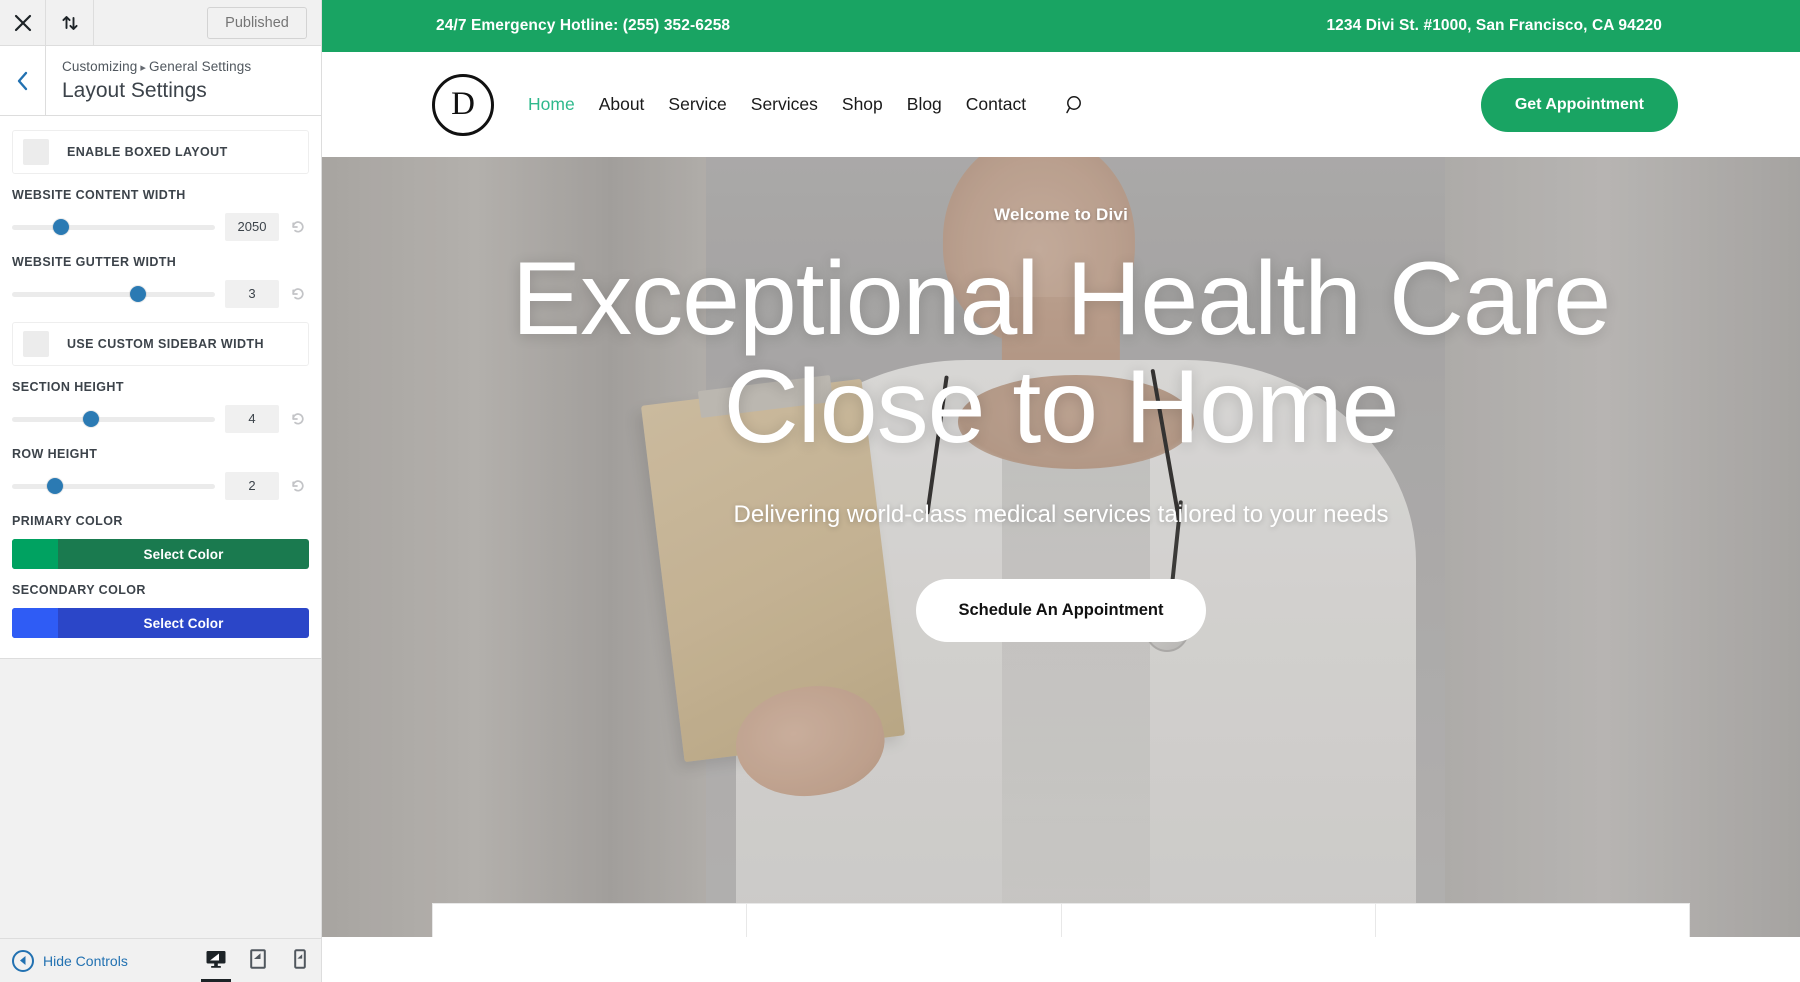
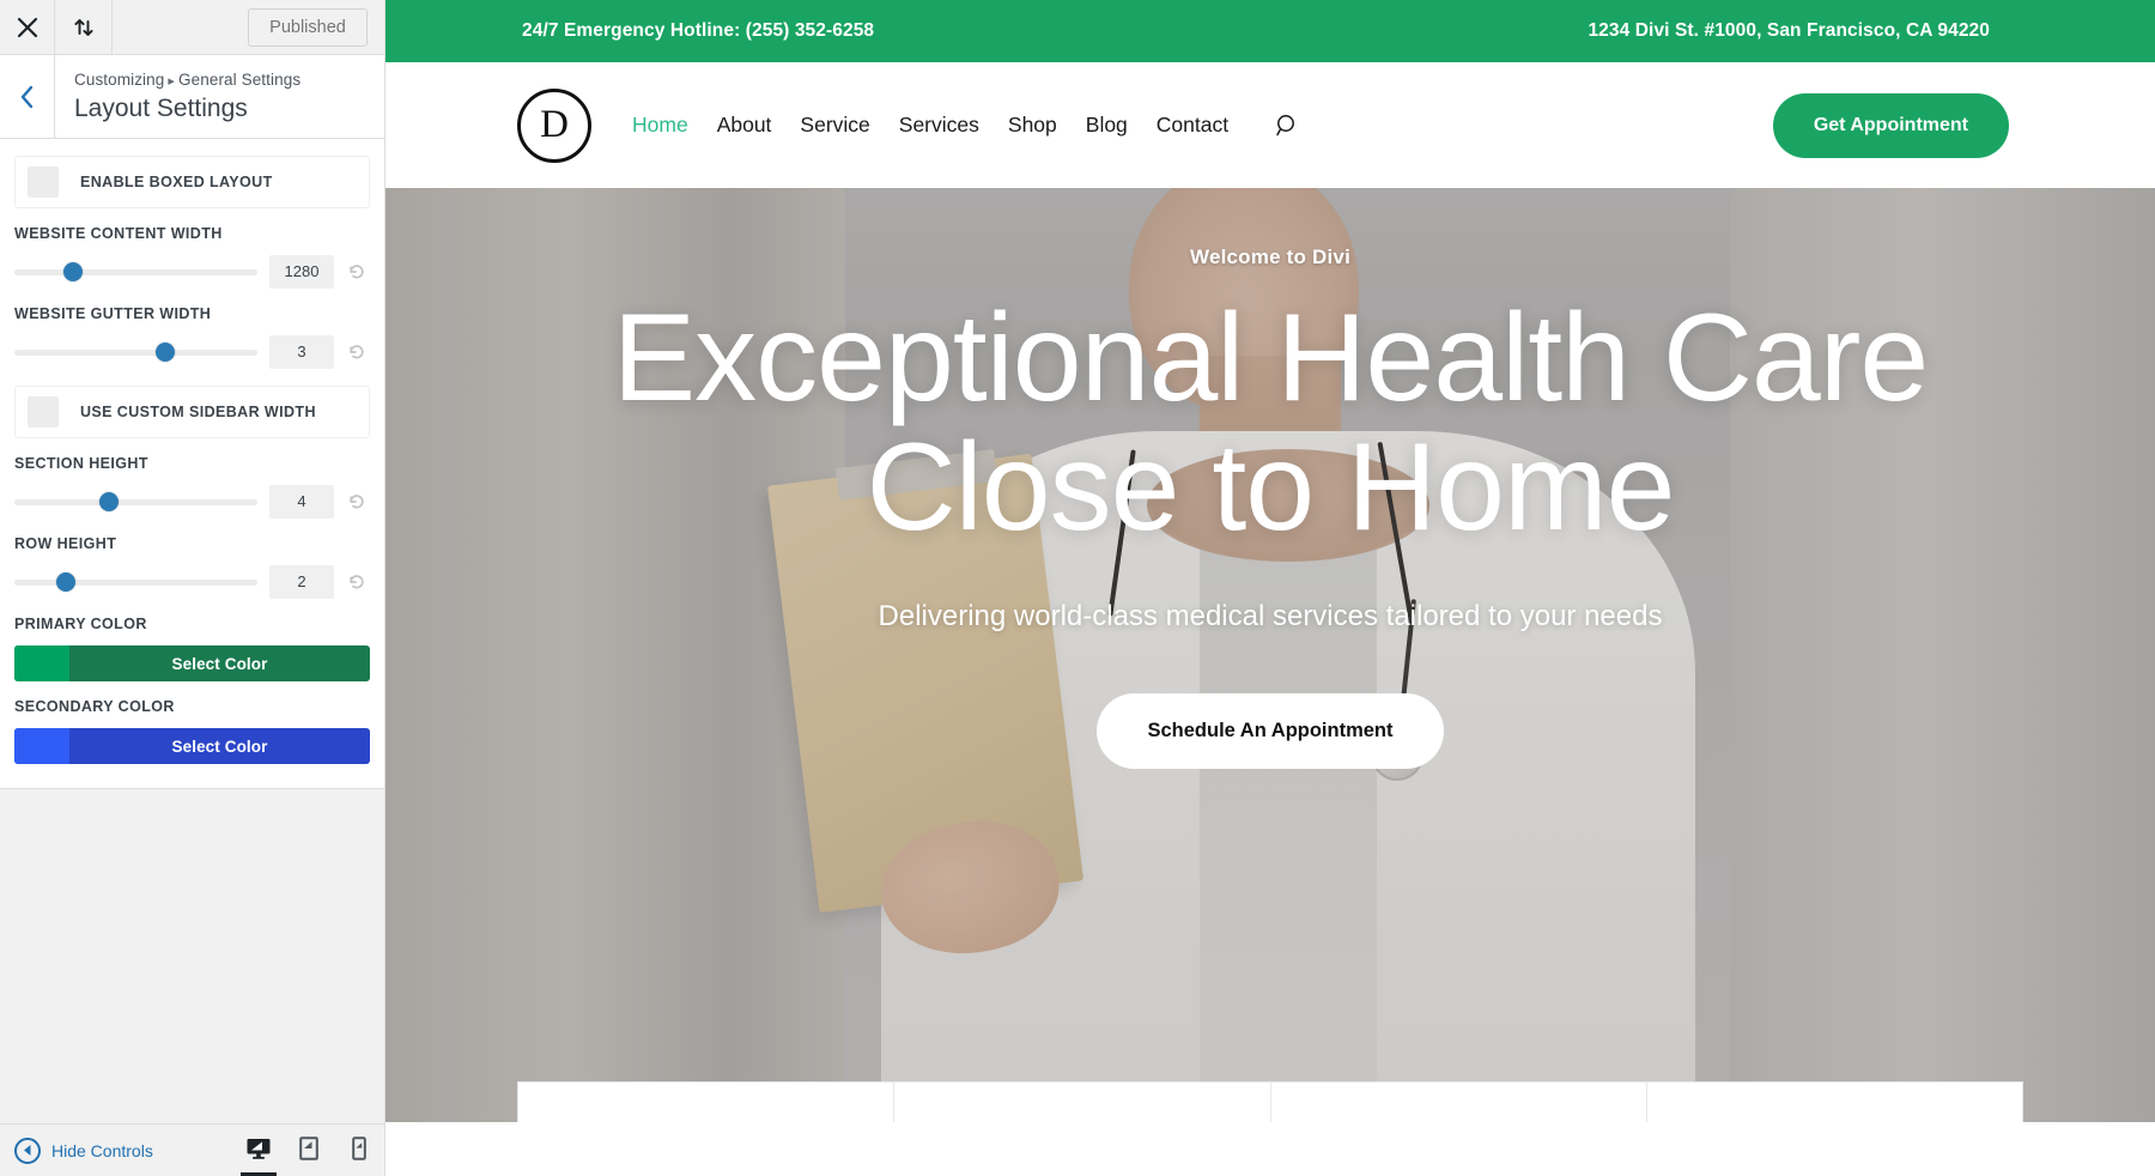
  Published
  Customizing ▸ General Settings
  Layout Settings
  ENABLE BOXED LAYOUT
  WEBSITE CONTENT WIDTH
- 2050
+ 1280
  WEBSITE GUTTER WIDTH
  3
  USE CUSTOM SIDEBAR WIDTH
  SECTION HEIGHT
  4
  ROW HEIGHT
  2
  PRIMARY COLOR
  Select Color
  SECONDARY COLOR
  Select Color
  Hide Controls
  24/7 Emergency Hotline: (255) 352-6258
  1234 Divi St. #1000, San Francisco, CA 94220
  D
  Home
  About
  Service
  Services
  Shop
  Blog
  Contact
  Get Appointment
  Welcome to Divi
  Exceptional Health Care Close to Home
  Delivering world-class medical services tailored to your needs
  Schedule An Appointment
